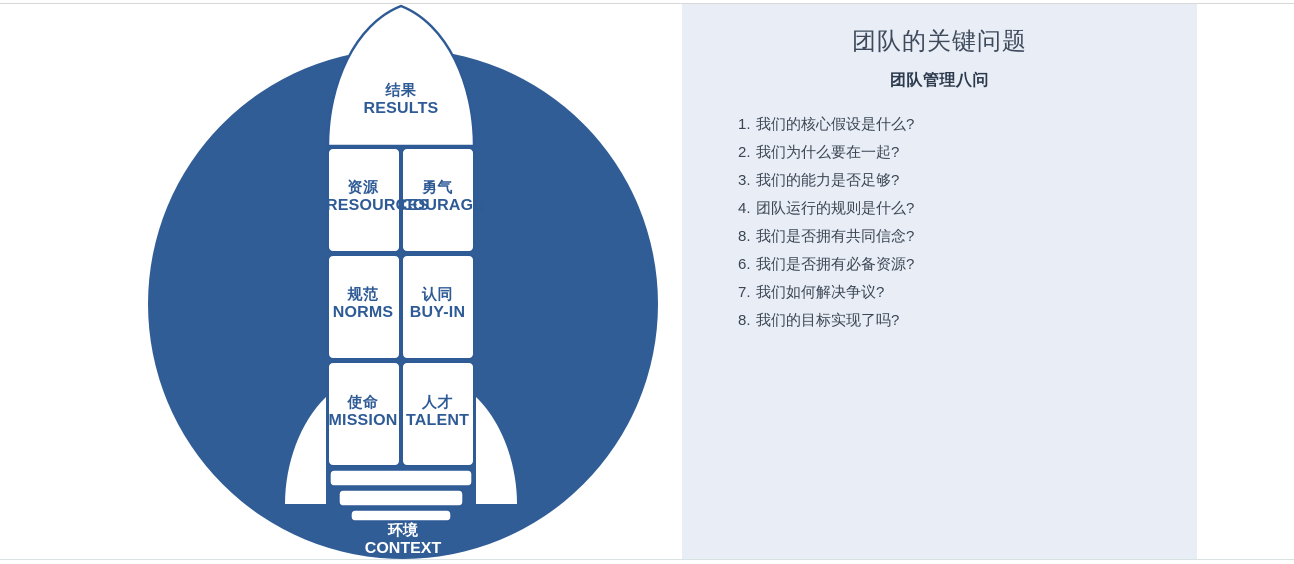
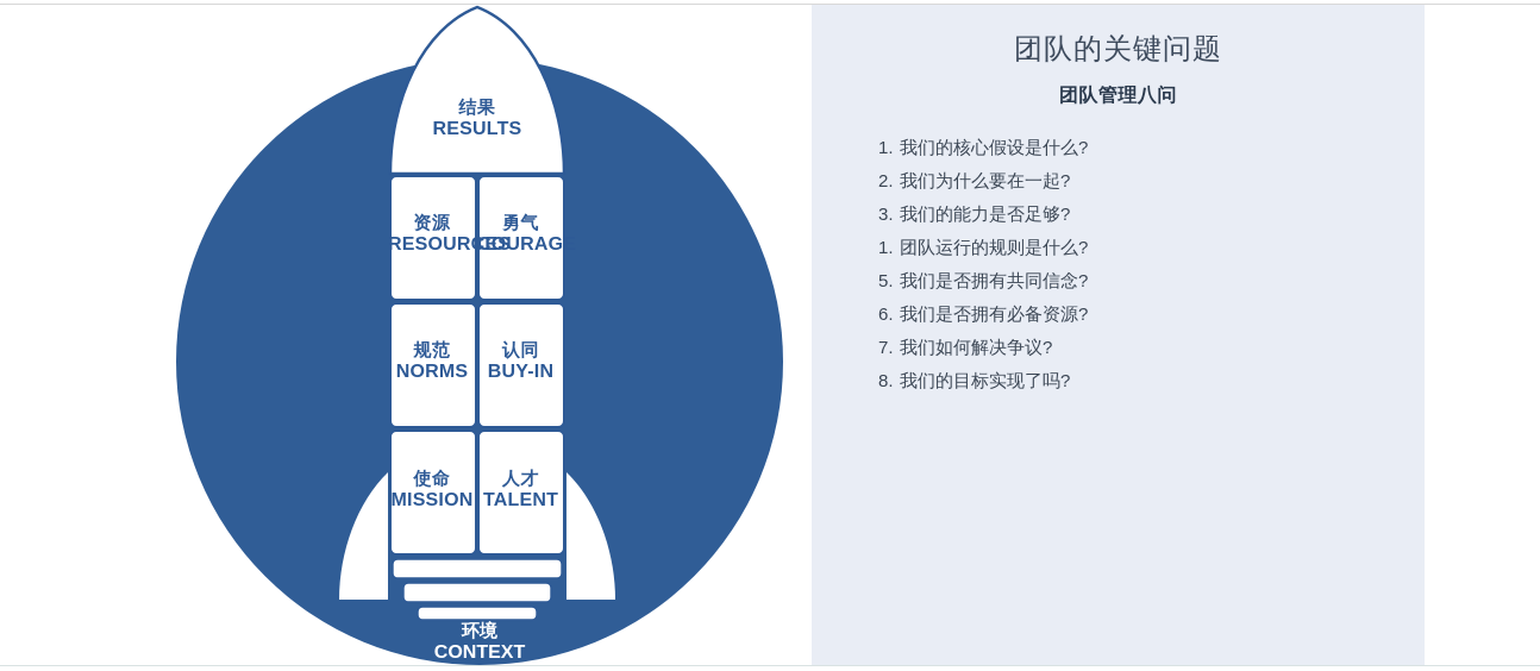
  结果
  RESULTS
  资源
  勇气
  COURAGE
  规范
  NORMS
  认同
  BUY-IN
  使命
  MISSION
  人才
  TALENT
  环境
  CONTEXT
  团队的关键问题
  团队管理八问
  1. 我们的核心假设是什么?
  2. 我们为什么要在一起?
  3. 我们的能力是否足够?
- 4. 团队运行的规则是什么?
+ 1. 团队运行的规则是什么?
- 8. 我们是否拥有共同信念?
+ 5. 我们是否拥有共同信念?
  6. 我们是否拥有必备资源?
  7. 我们如何解决争议?
  8. 我们的目标实现了吗?
